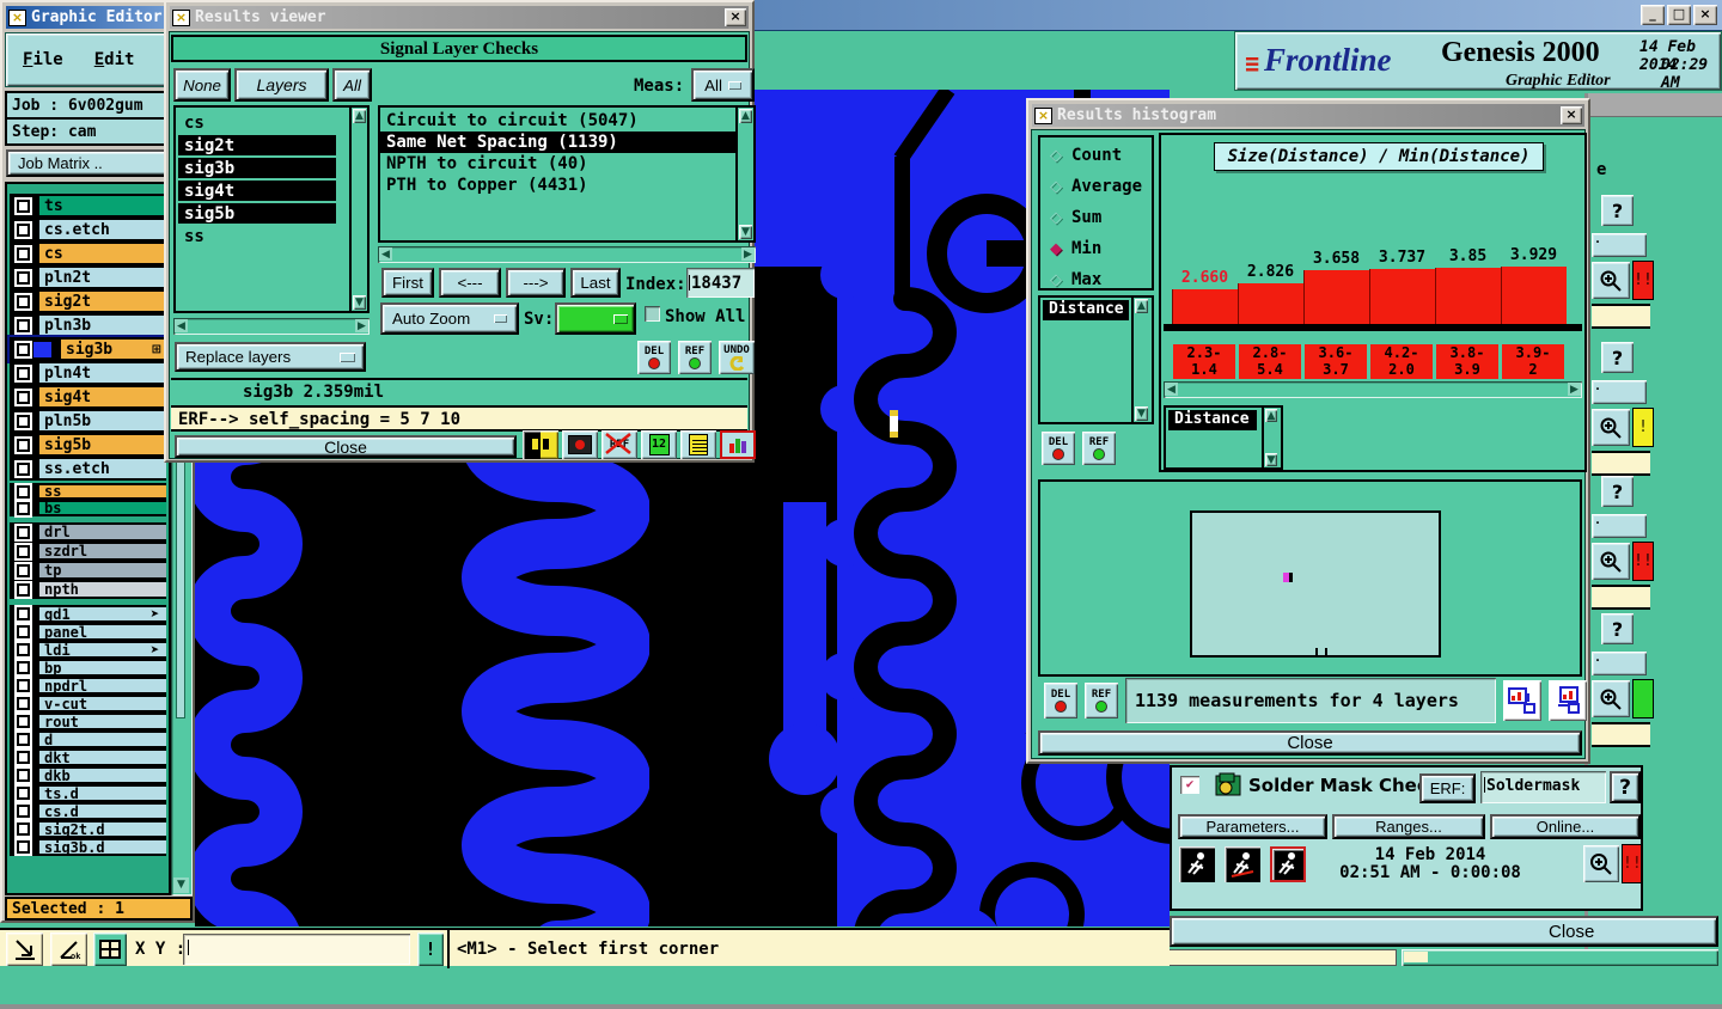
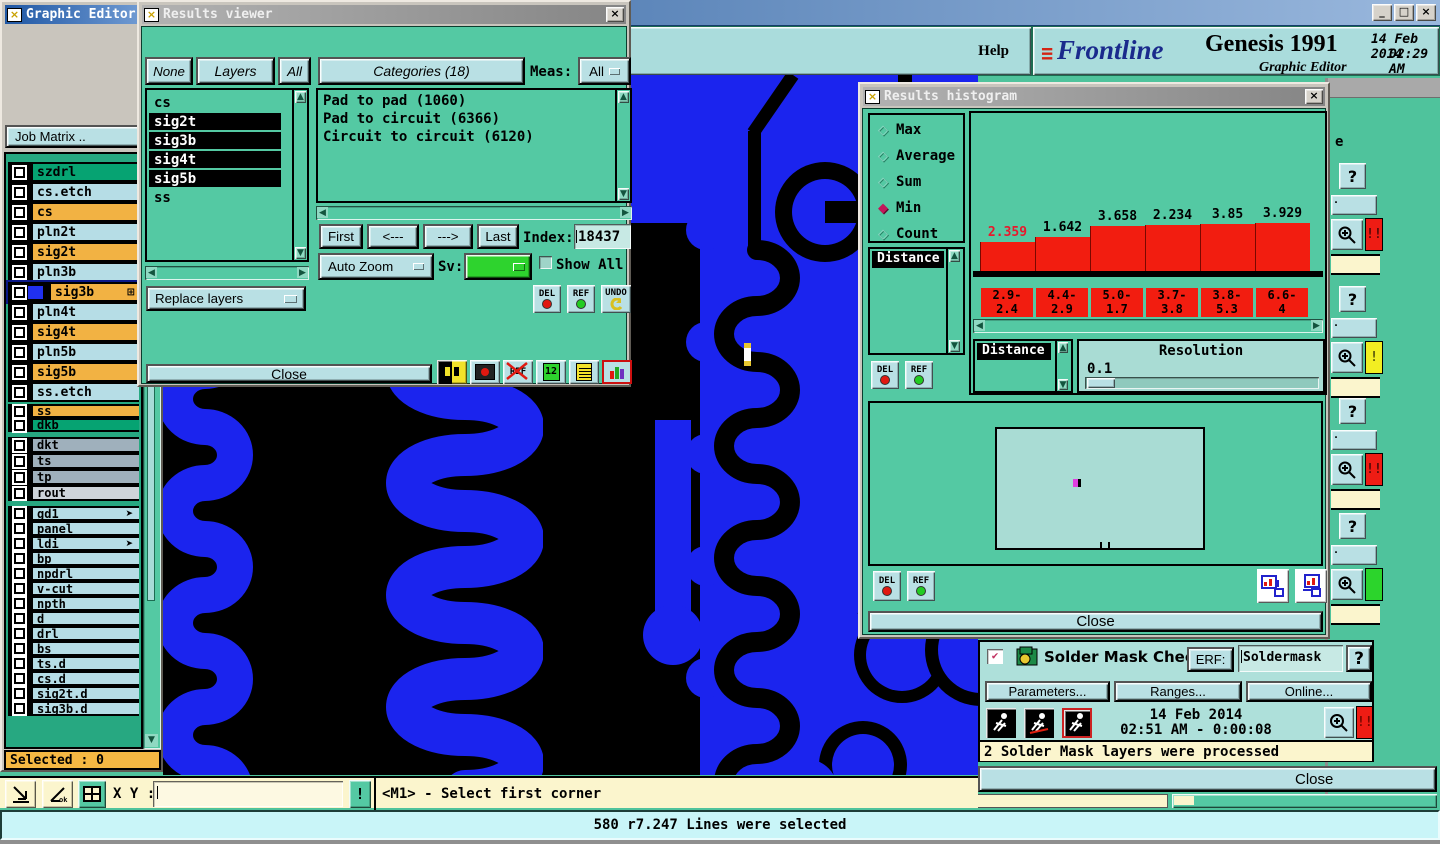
  _
  □
  ×
+ Help
  ≡
  Frontline
- Genesis 2000
+ Genesis 1991
  Graphic Editor
  14 Feb 2014
  02:29 AM
  e
  ?
  .
  !!
  ?
  .
  !
  ?
  .
  !!
  ?
  .
  ✔
  Solder Mask Che
  ERF:
  Soldermask
  ?
  Parameters...
  Ranges...
  Online...
  14 Feb 2014
  02:51 AM - 0:00:08
  !!
+ 2 Solder Mask layers were processed
  Close
  ok
  X Y :
  !
  <M1> - Select first corner
+ 580 r7.247 Lines were selected
  ×
  Graphic Editor
- File
- Edit
- Job : 6v002gum
- Step: cam
  Job Matrix ..
- ts
+ szdrl
  cs.etch
  cs
  pln2t
  sig2t
  pln3b
  sig3b
  ⊞
  pln4t
  sig4t
  pln5b
  sig5b
  ss.etch
  ss
- bs
+ dkb
- drl
+ dkt
- szdrl
+ ts
  tp
- npth
+ rout
  gd1
  ➤
  panel
  ldi
  ➤
  bp
  npdrl
  v-cut
- rout
+ npth
  d
- dkt
+ drl
- dkb
+ bs
  ts.d
  cs.d
  sig2t.d
  sig3b.d
  ▼
- Selected : 1
+ Selected : 0
  ×
  Results viewer
  ×
- Signal Layer Checks
  None
  Layers
  All
  cs
  sig2t
  sig3b
  sig4t
  sig5b
  ss
  ▲
  ▼
  ◀
  ▶
  Replace layers
+ Categories (18)
  Meas:
  All
+ Pad to pad (1060)
+ Pad to circuit (6366)
- Circuit to circuit (5047)
+ Circuit to circuit (6120)
- Same Net Spacing (1139)
- NPTH to circuit (40)
- PTH to Copper (4431)
  ▲
  ▼
  ◀
  ▶
  First
  <---
  --->
  Last
  Index:
  18437
  Auto Zoom
  Sv:
  Show All
  DEL
  REF
  UNDO
- sig3b 2.359mil
- ERF--> self_spacing = 5 7 10
  Close
  12
  ×
  Results histogram
  ×
  ◇
- Count
+ Max
  ◇
  Average
  ◇
  Sum
  ◆
  Min
  ◇
- Max
+ Count
  Distance
  ▲
  ▼
  DEL
  REF
- Size(Distance) / Min(Distance)
- 2.660
+ 2.359
- 2.3-
+ 2.9-
- 1.4
+ 2.4
- 2.826
+ 1.642
- 2.8-
+ 4.4-
- 5.4
+ 2.9
  3.658
- 3.6-
+ 5.0-
- 3.7
+ 1.7
- 3.737
+ 2.234
- 4.2-
+ 3.7-
- 2.0
+ 3.8
  3.85
  3.8-
- 3.9
+ 5.3
  3.929
- 3.9-
+ 6.6-
- 2
+ 4
  ◀
  ▶
  Distance
  ▲
  ▼
+ Resolution
+ 0.1
  DEL
  REF
- 1139 measurements for 4 layers
  Close
